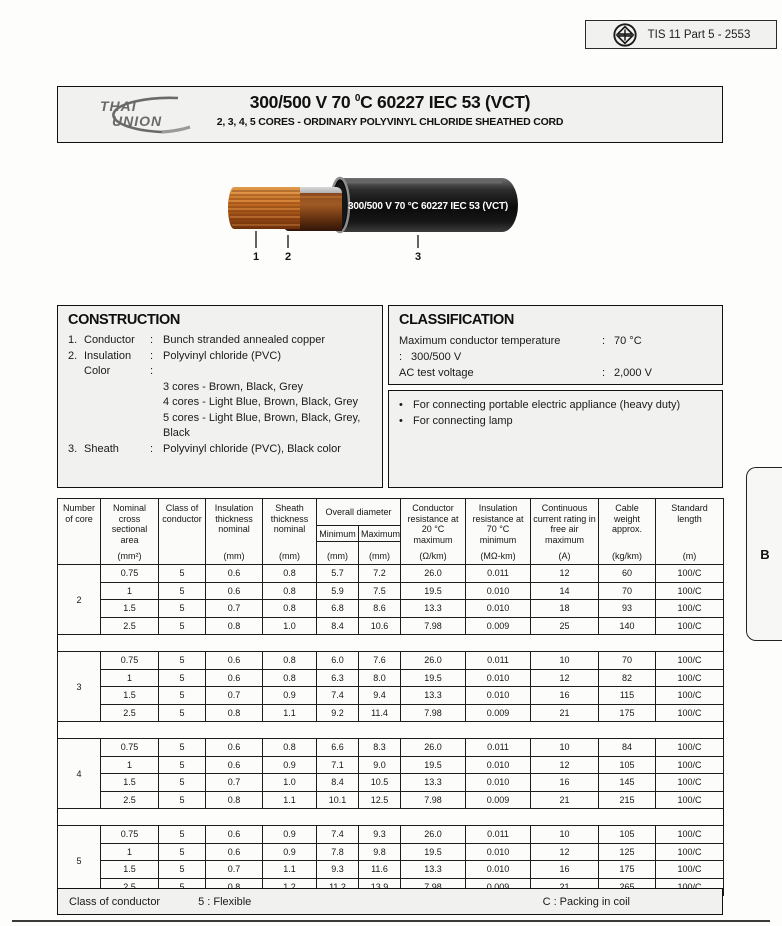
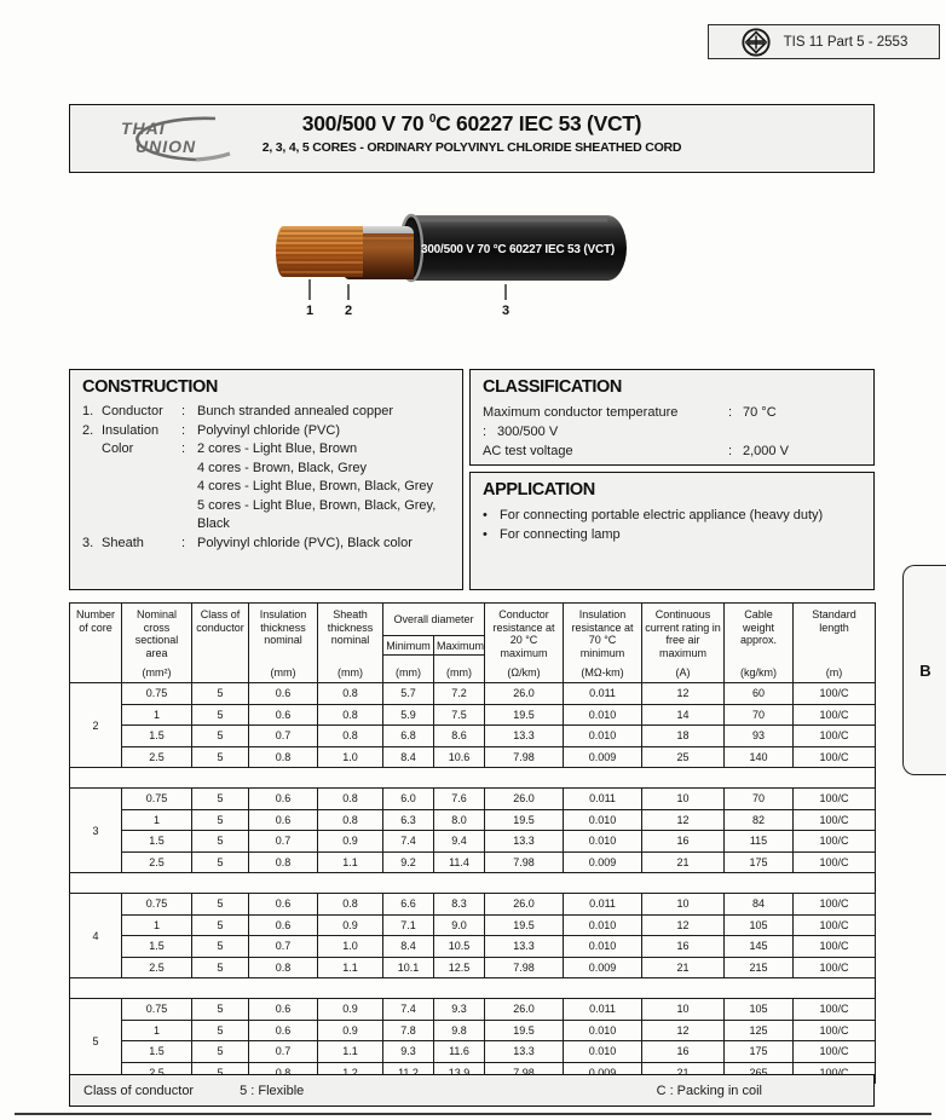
  TIS 11 Part 5 - 2553
  THAI
  UNION
  300/500 V 70 0C 60227 IEC 53 (VCT)
  2, 3, 4, 5 CORES - ORDINARY POLYVINYL CHLORIDE SHEATHED CORD
  300/500 V 70 °C 60227 IEC 53 (VCT)
  1
  2
  3
  CONSTRUCTION
  1.
  Conductor
  :
  Bunch stranded annealed copper
  2.
  Insulation
  :
  Polyvinyl chloride (PVC)
  Color
  :
+ 2 cores - Light Blue, Brown
- 3 cores - Brown, Black, Grey
+ 4 cores - Brown, Black, Grey
  4 cores - Light Blue, Brown, Black, Grey
  5 cores - Light Blue, Brown, Black, Grey, Black
  3.
  Sheath
  :
  Polyvinyl chloride (PVC), Black color
  CLASSIFICATION
  Maximum conductor temperature
  :
  70 °C
  :
  300/500 V
  AC test voltage
  :
  2,000 V
+ APPLICATION
  •
  For connecting portable electric appliance (heavy duty)
  •
  For connecting lamp
  Number of core	Nominal cross sectional area(mm²)	Class of conductor	Insulation thickness nominal(mm)	Sheath thickness nominal(mm)	Overall diameter	Conductor resistance at 20 °C maximum(Ω/km)	Insulation resistance at 70 °C minimum(MΩ-km)	Continuous current rating in free air maximum(A)	Cable weight approx.(kg/km)	Standard length(m)
  Minimum	Maximum
  (mm)	(mm)
  2	0.75	5	0.6	0.8	5.7	7.2	26.0	0.011	12	60	100/C
  1	5	0.6	0.8	5.9	7.5	19.5	0.010	14	70	100/C
  1.5	5	0.7	0.8	6.8	8.6	13.3	0.010	18	93	100/C
  2.5	5	0.8	1.0	8.4	10.6	7.98	0.009	25	140	100/C
  3	0.75	5	0.6	0.8	6.0	7.6	26.0	0.011	10	70	100/C
  1	5	0.6	0.8	6.3	8.0	19.5	0.010	12	82	100/C
  1.5	5	0.7	0.9	7.4	9.4	13.3	0.010	16	115	100/C
  2.5	5	0.8	1.1	9.2	11.4	7.98	0.009	21	175	100/C
  4	0.75	5	0.6	0.8	6.6	8.3	26.0	0.011	10	84	100/C
  1	5	0.6	0.9	7.1	9.0	19.5	0.010	12	105	100/C
  1.5	5	0.7	1.0	8.4	10.5	13.3	0.010	16	145	100/C
  2.5	5	0.8	1.1	10.1	12.5	7.98	0.009	21	215	100/C
  5	0.75	5	0.6	0.9	7.4	9.3	26.0	0.011	10	105	100/C
  1	5	0.6	0.9	7.8	9.8	19.5	0.010	12	125	100/C
  1.5	5	0.7	1.1	9.3	11.6	13.3	0.010	16	175	100/C
  2.5	5	0.8	1.2	11.2	13.9	7.98	0.009	21	265	100/C
  Class of conductor
  5 : Flexible
  C : Packing in coil
  B
